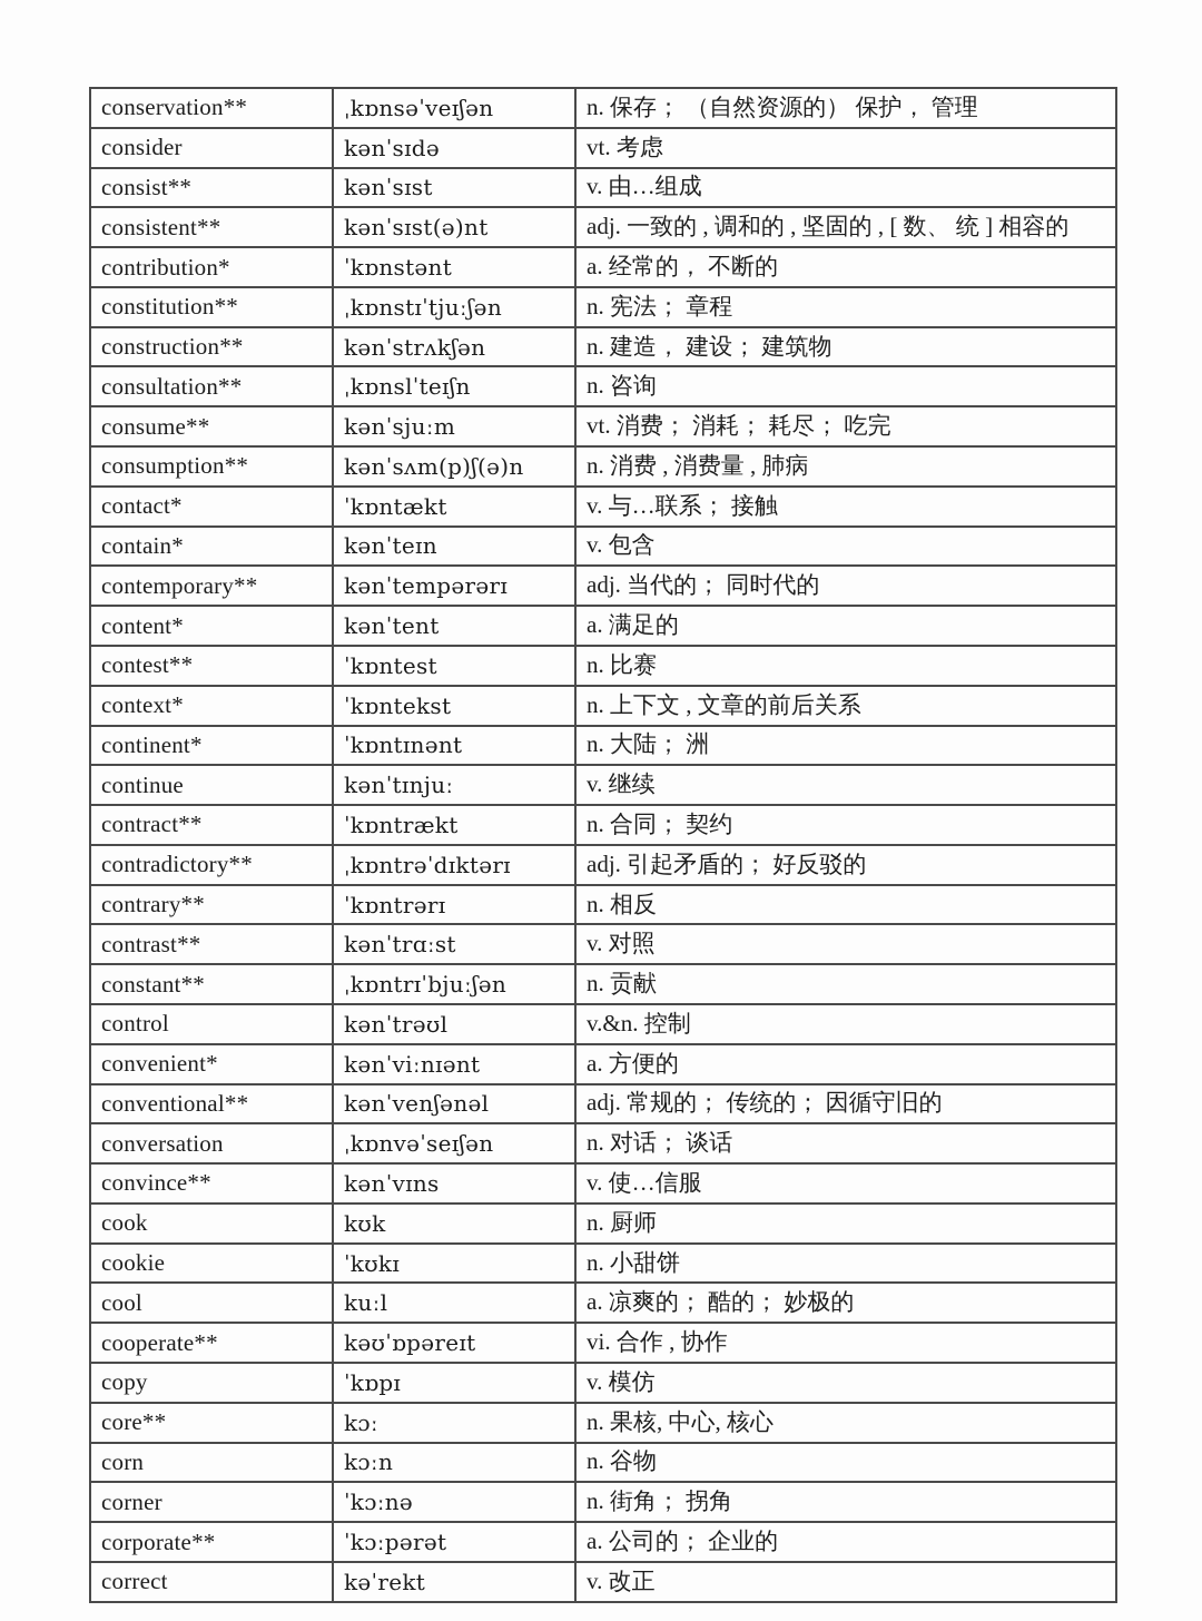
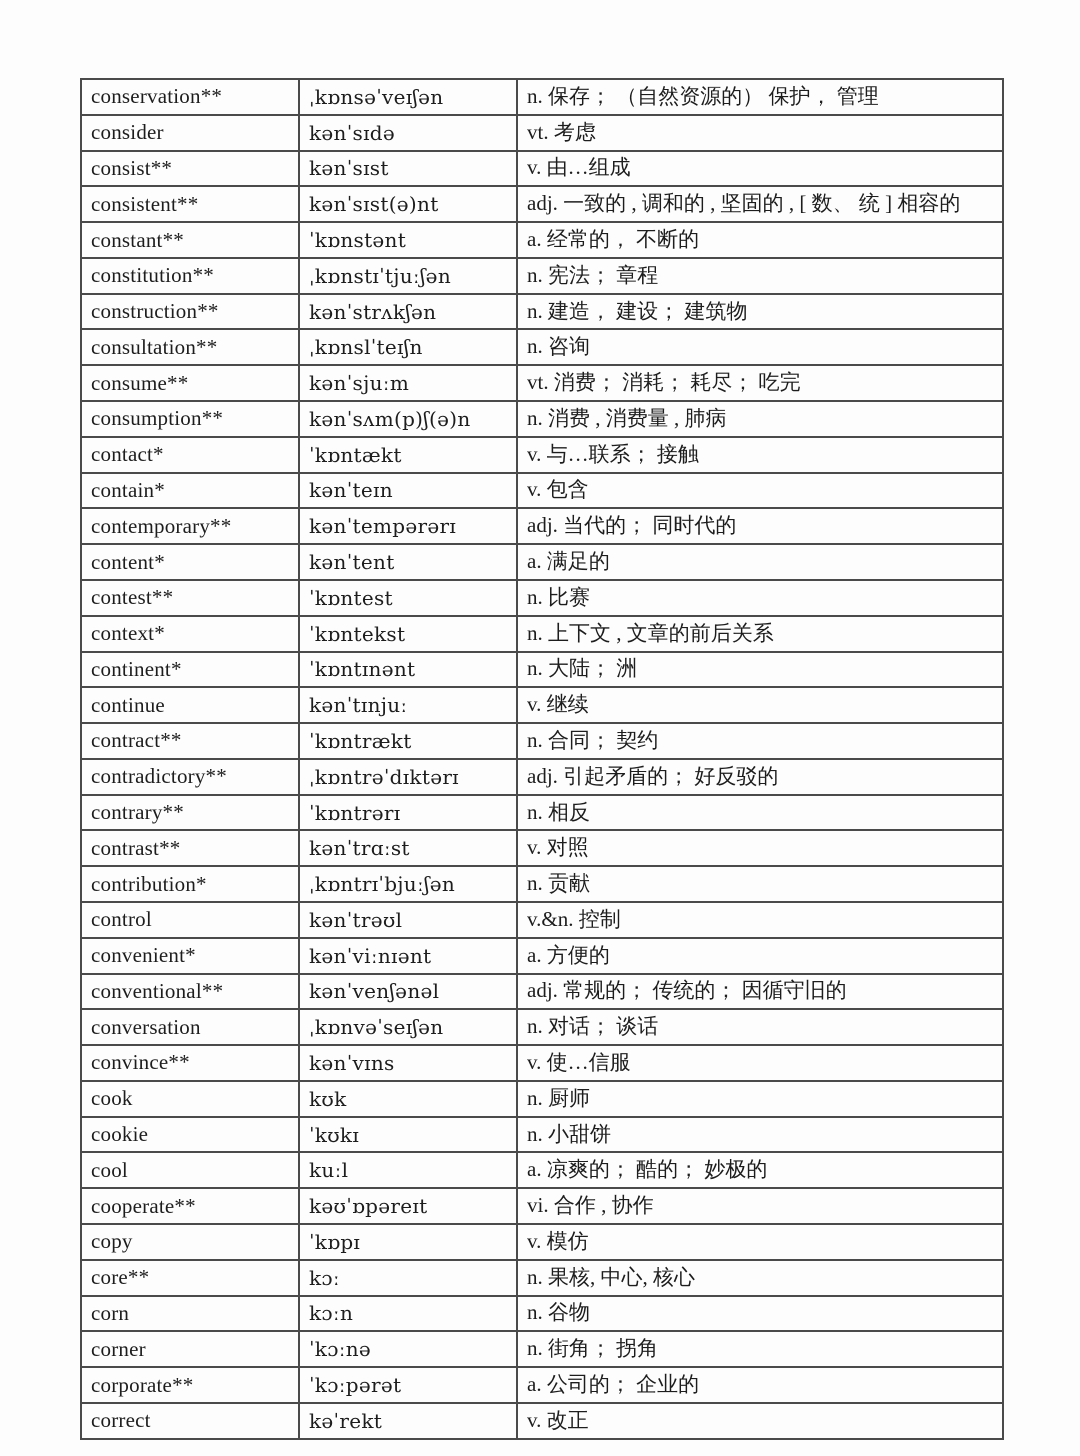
  conservation**	ˌkɒnsəˈveɪʃən	n. 保存； （自然资源的） 保护， 管理
  consider	kənˈsɪdə	vt. 考虑
  consist**	kənˈsɪst	v. 由…组成
  consistent**	kənˈsɪst(ə)nt	adj. 一致的 , 调和的 , 坚固的 , [ 数、 统 ] 相容的
- contribution*	ˈkɒnstənt	a. 经常的， 不断的
+ constant**	ˈkɒnstənt	a. 经常的， 不断的
  constitution**	ˌkɒnstɪˈtjuːʃən	n. 宪法； 章程
  construction**	kənˈstrʌkʃən	n. 建造， 建设； 建筑物
  consultation**	ˌkɒnslˈteɪʃn	n. 咨询
  consume**	kənˈsjuːm	vt. 消费； 消耗； 耗尽； 吃完
  consumption**	kənˈsʌm(p)ʃ(ə)n	n. 消费 , 消费量 , 肺病
  contact*	ˈkɒntækt	v. 与…联系； 接触
  contain*	kənˈteɪn	v. 包含
  contemporary**	kənˈtempərərɪ	adj. 当代的； 同时代的
  content*	kənˈtent	a. 满足的
  contest**	ˈkɒntest	n. 比赛
  context*	ˈkɒntekst	n. 上下文 , 文章的前后关系
  continent*	ˈkɒntɪnənt	n. 大陆； 洲
  continue	kənˈtɪnjuː	v. 继续
  contract**	ˈkɒntrækt	n. 合同； 契约
  contradictory**	ˌkɒntrəˈdɪktərɪ	adj. 引起矛盾的； 好反驳的
  contrary**	ˈkɒntrərɪ	n. 相反
  contrast**	kənˈtrɑːst	v. 对照
- constant**	ˌkɒntrɪˈbjuːʃən	n. 贡献
+ contribution*	ˌkɒntrɪˈbjuːʃən	n. 贡献
  control	kənˈtrəʊl	v.&n. 控制
  convenient*	kənˈviːnɪənt	a. 方便的
  conventional**	kənˈvenʃənəl	adj. 常规的； 传统的； 因循守旧的
  conversation	ˌkɒnvəˈseɪʃən	n. 对话； 谈话
  convince**	kənˈvɪns	v. 使…信服
  cook	kʊk	n. 厨师
  cookie	ˈkʊkɪ	n. 小甜饼
  cool	kuːl	a. 凉爽的； 酷的； 妙极的
  cooperate**	kəʊˈɒpəreɪt	vi. 合作 , 协作
  copy	ˈkɒpɪ	v. 模仿
  core**	kɔː	n. 果核, 中心, 核心
  corn	kɔːn	n. 谷物
  corner	ˈkɔːnə	n. 街角； 拐角
  corporate**	ˈkɔːpərət	a. 公司的； 企业的
  correct	kəˈrekt	v. 改正
